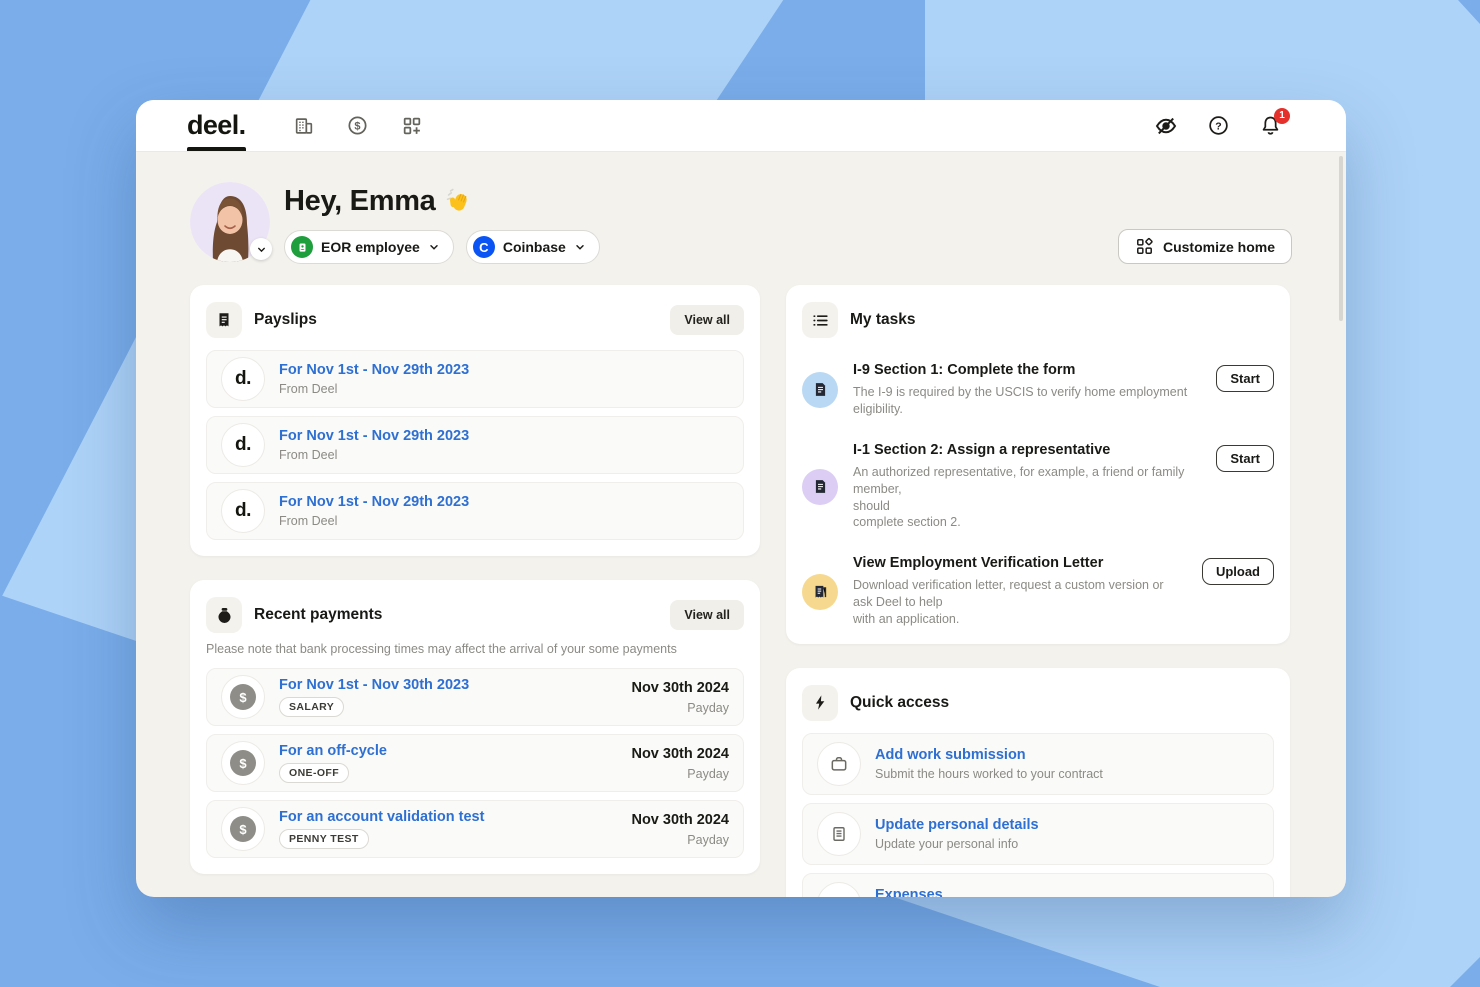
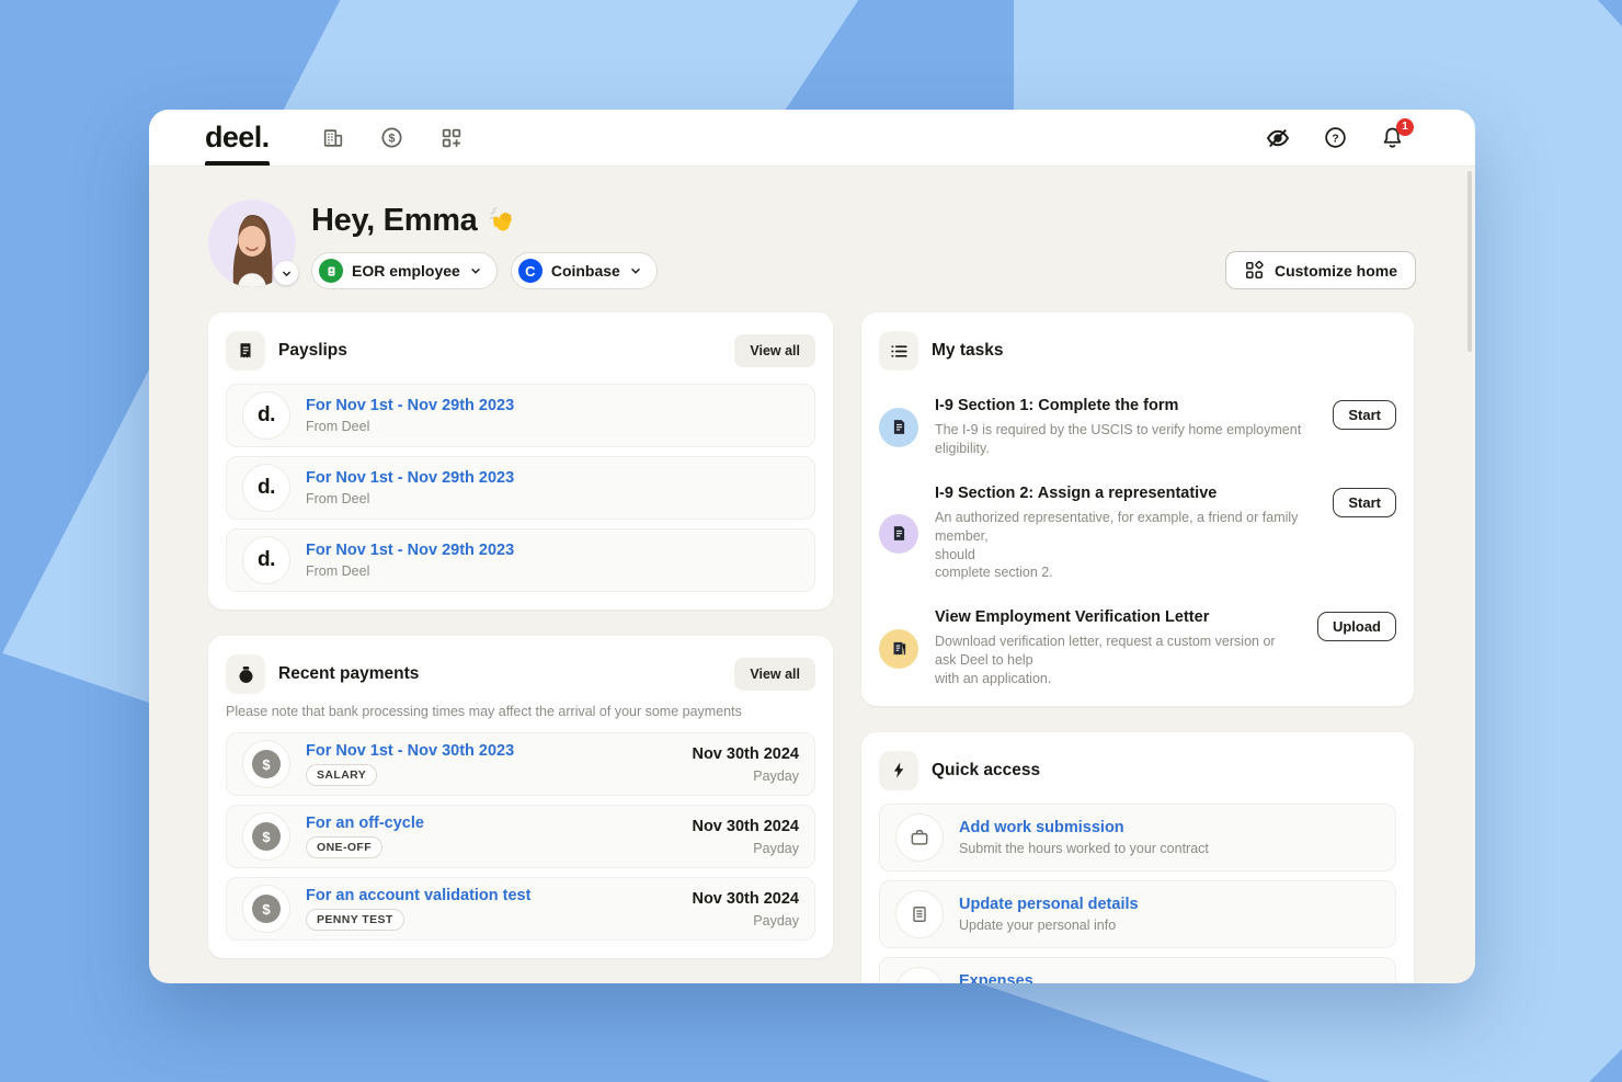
  deel.
  $
  ?
  1
  Hey, Emma
  EOR employee
  C
  Coinbase
  Customize home
  Payslips
  View all
  d.
  For Nov 1st - Nov 29th 2023
  From Deel
  d.
  For Nov 1st - Nov 29th 2023
  From Deel
  d.
  For Nov 1st - Nov 29th 2023
  From Deel
  Recent payments
  View all
  Please note that bank processing times may affect the arrival of your some payments
  $
  For Nov 1st - Nov 30th 2023
  SALARY
  Nov 30th 2024
  Payday
  $
  For an off-cycle
  ONE-OFF
  Nov 30th 2024
  Payday
  $
  For an account validation test
  PENNY TEST
  Nov 30th 2024
  Payday
  My tasks
  I-9 Section 1: Complete the form
  The I-9 is required by the USCIS to verify home employment eligibility.
  Start
- I-1 Section 2: Assign a representative
+ I-9 Section 2: Assign a representative
  An authorized representative, for example, a friend or family member,
  should
  complete section 2.
  Start
  View Employment Verification Letter
  Download verification letter, request a custom version or ask Deel to help
  with an application.
  Upload
  Quick access
  Add work submission
  Submit the hours worked to your contract
  Update personal details
  Update your personal info
  Expenses
